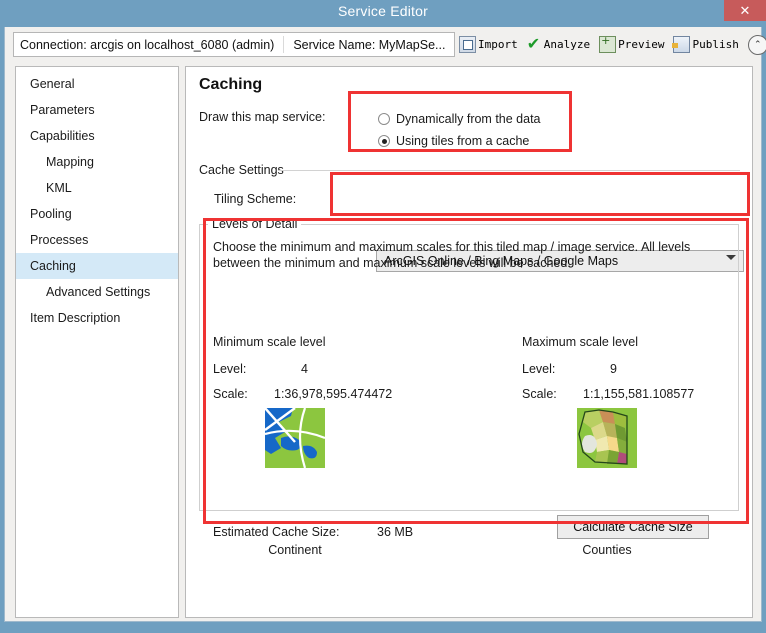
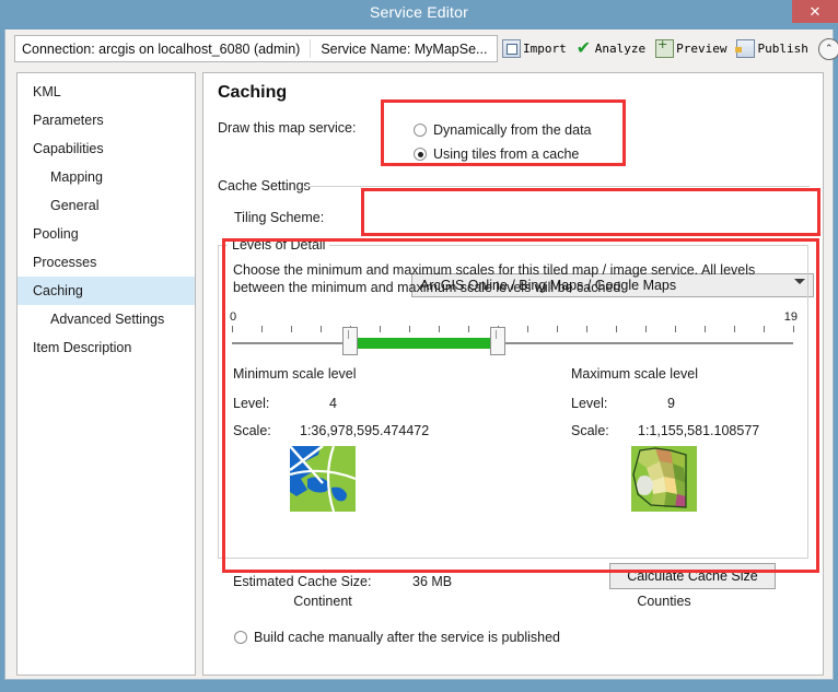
  Service Editor
  ✕
  Connection: arcgis on localhost_6080 (admin)
  Service Name: MyMapSe...
  Import
  ✔
  Analyze
  Preview
  Publish
  ⌃
- General
+ KML
  Parameters
  Capabilities
  Mapping
- KML
+ General
  Pooling
  Processes
  Caching
  Advanced Settings
  Item Description
  Caching
  Draw this map service:
  Dynamically from the data
  Using tiles from a cache
  Cache Setting
  Tiling Scheme:
  ArcGIS Online / Bing Maps / Google Maps
  Levels of Detail
  Choose the minimum and maximum scales for this tiled map / image service. All levels between the minimum and maximum scale levels will be cached.
+ 0
+ 19
  Minimum scale level
  Level:
  4
  Scale:
  1:36,978,595.474472
  Maximum scale level
  Level:
  9
  Scale:
  1:1,155,581.108577
  Continent
  Counties
  Estimated Cache Size:
  36 MB
  Calculate Cache Size
+ Build cache manually after the service is published
